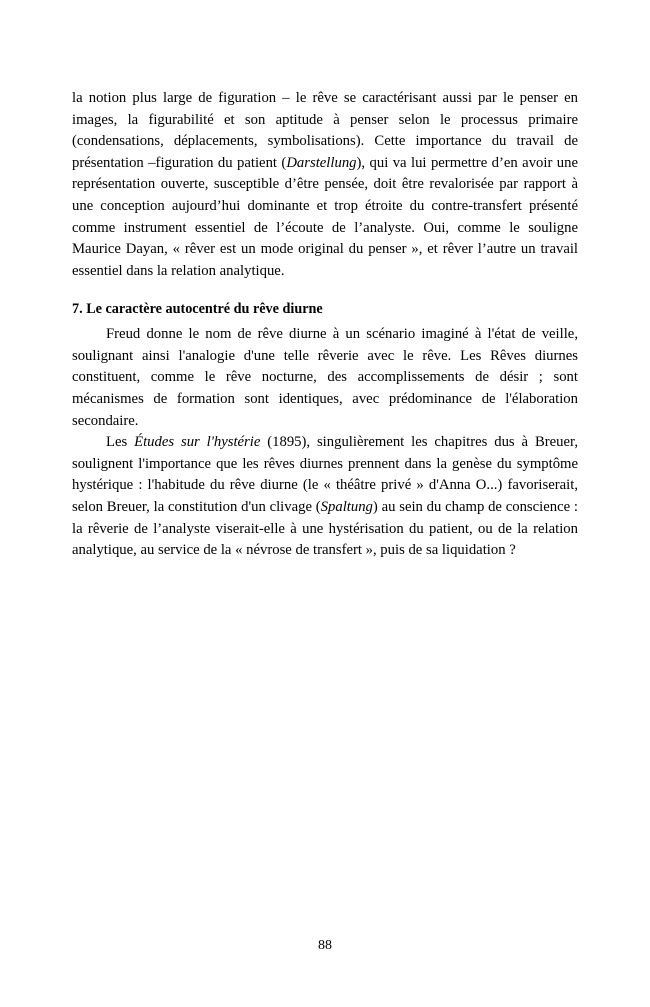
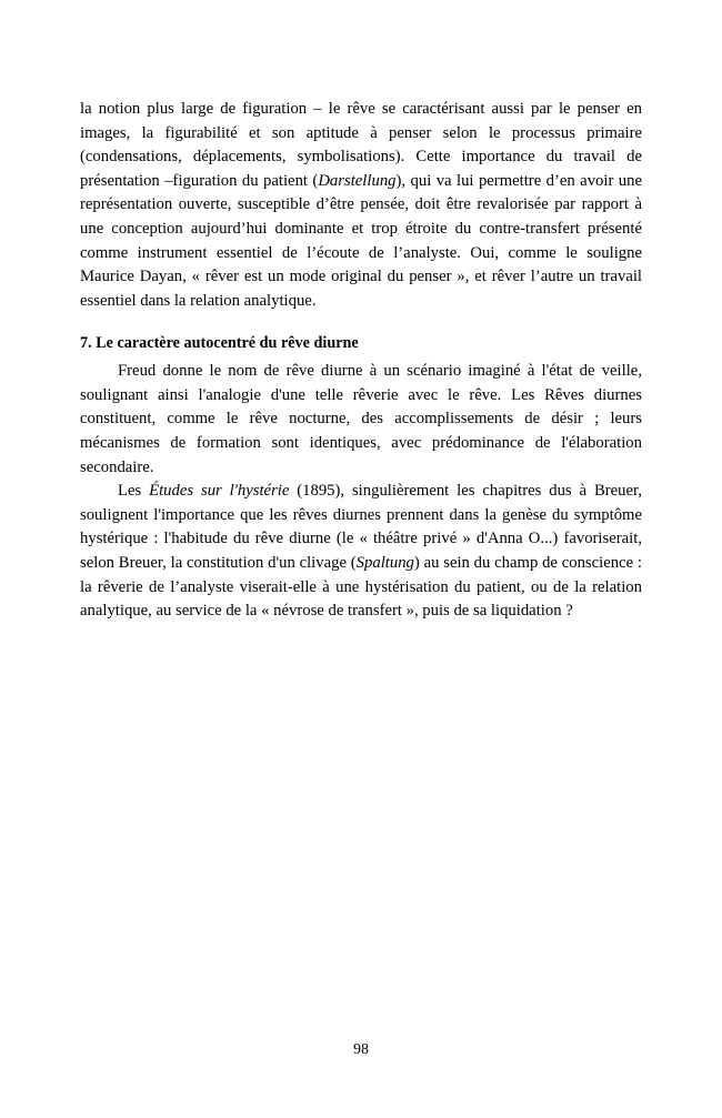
  la notion plus large de figuration – le rêve se caractérisant aussi par le penser en images, la figurabilité et son aptitude à penser selon le processus primaire (condensations, déplacements, symbolisations). Cette importance du travail de présentation –figuration du patient (Darstellung), qui va lui permettre d’en avoir une représentation ouverte, susceptible d’être pensée, doit être revalorisée par rapport à une conception aujourd’hui dominante et trop étroite du contre-transfert présenté comme instrument essentiel de l’écoute de l’analyste. Oui, comme le souligne Maurice Dayan, « rêver est un mode original du penser », et rêver l’autre un travail essentiel dans la relation analytique.
  7. Le caractère autocentré du rêve diurne
- Freud donne le nom de rêve diurne à un scénario imaginé à l'état de veille, soulignant ainsi l'analogie d'une telle rêverie avec le rêve. Les Rêves diurnes constituent, comme le rêve nocturne, des accomplissements de désir ; sont mécanismes de formation sont identiques, avec prédominance de l'élaboration secondaire.
+ Freud donne le nom de rêve diurne à un scénario imaginé à l'état de veille, soulignant ainsi l'analogie d'une telle rêverie avec le rêve. Les Rêves diurnes constituent, comme le rêve nocturne, des accomplissements de désir ; leurs mécanismes de formation sont identiques, avec prédominance de l'élaboration secondaire.
  Les Études sur l'hystérie (1895), singulièrement les chapitres dus à Breuer, soulignent l'importance que les rêves diurnes prennent dans la genèse du symptôme hystérique : l'habitude du rêve diurne (le « théâtre privé » d'Anna O...) favoriserait, selon Breuer, la constitution d'un clivage (Spaltung) au sein du champ de conscience : la rêverie de l’analyste viserait-elle à une hystérisation du patient, ou de la relation analytique, au service de la « névrose de transfert », puis de sa liquidation ?
- 88
+ 98
